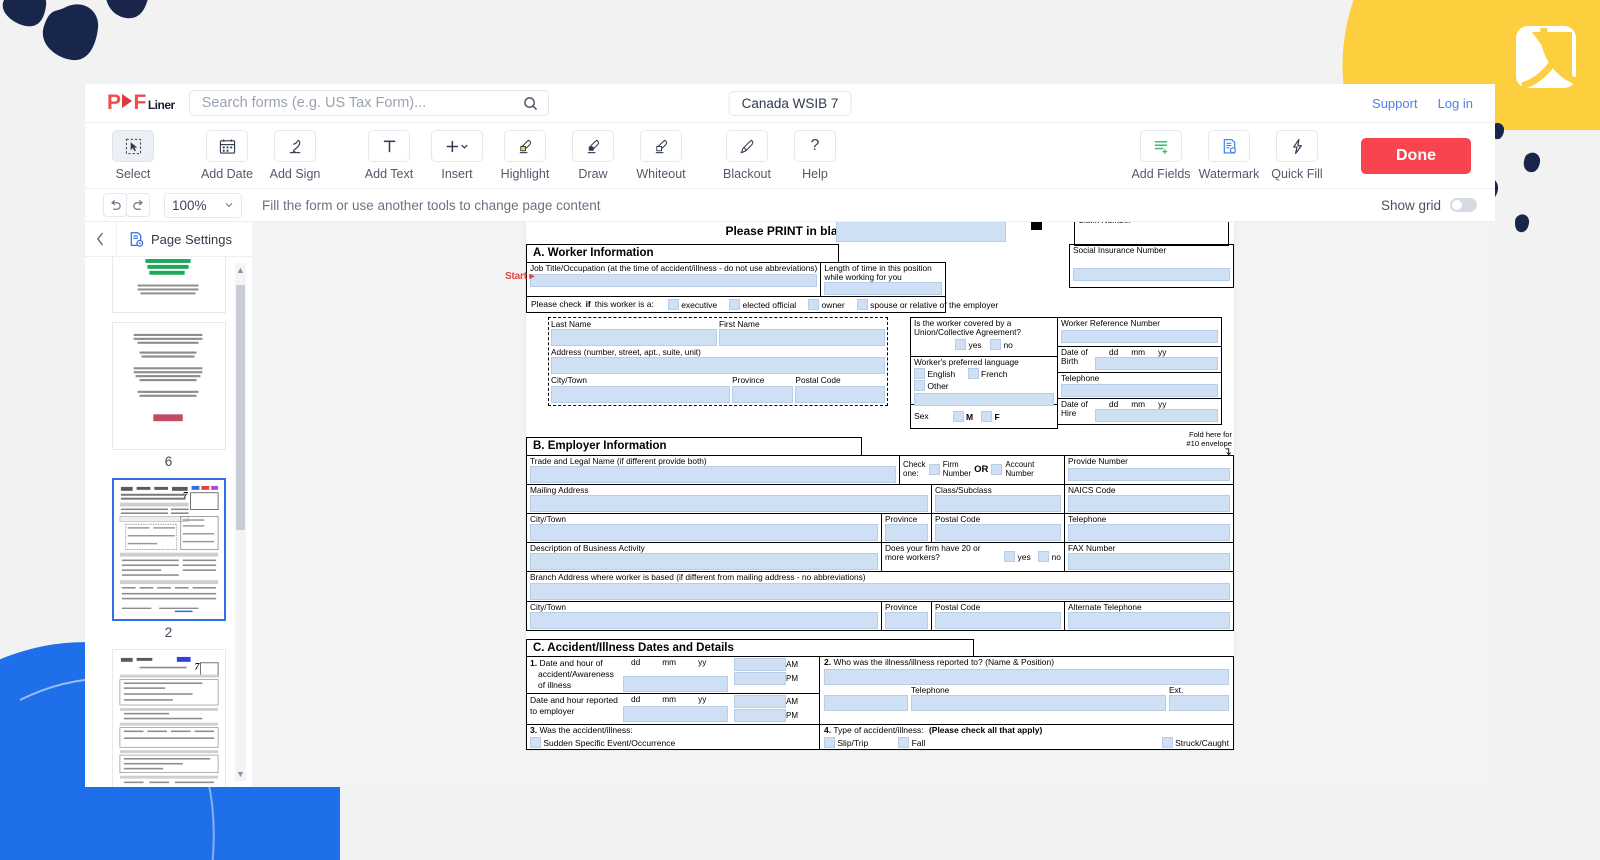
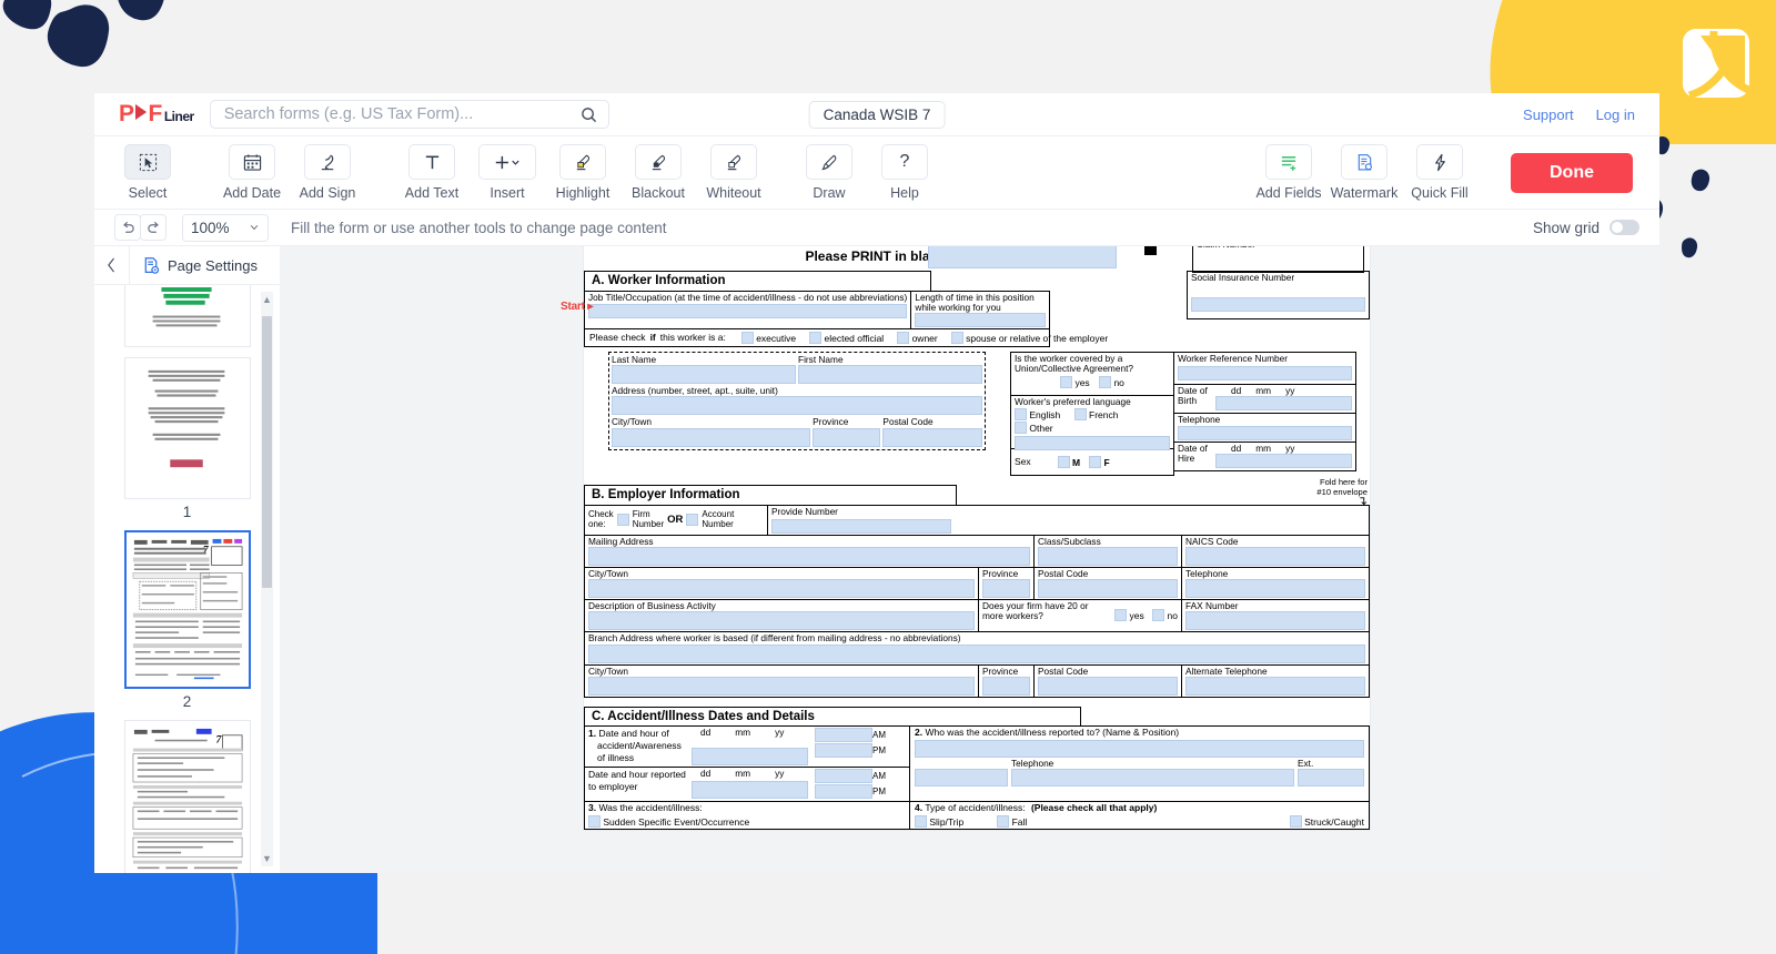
  P
  F
  Liner
  Search forms (e.g. US Tax Form)...
  Canada WSIB 7
  Support
  Log in
  Select
  Add Date
  Add Sign
  Add Text
  Insert
  Highlight
- Draw
+ Blackout
  Whiteout
- Blackout
+ Draw
  ?
  Help
  Add Fields
  Watermark
  Quick Fill
  Done
  100%
  Fill the form or use another tools to change page content
  Show grid
  Page Settings
- 6
+ 1
  7
  2
  7
  ▲
  ▼
  Start ▸
  Please PRINT in bla
  A. Worker Information
  Job Title/Occupation (at the time of accident/illness - do not use abbreviations)
  Length of time in this position
  while working for you
  Please check
  if
  this worker is a:
  executive
  elected official
  owner
  spouse or relative of the employer
  Social Insurance Number
  Last Name
  First Name
  Address (number, street, apt., suite, unit)
  City/Town
  Province
  Postal Code
  Is the worker covered by a
  Union/Collective Agreement?
  yes no
  Worker's preferred language
  English French
  Other
  Sex
  M
  F
  Worker Reference Number
  Date of
  Birth
  dd
  mm
  yy
  Telephone
  Date of
  Hire
  dd
  mm
  yy
  Fold here for
  #10 envelope
  ↴
  B. Employer Information
- Trade and Legal Name (if different provide both)
  Check
  one:
  Firm
  Number
  OR
  Account
  Number
  Provide Number
  Mailing Address
  Class/Subclass
  NAICS Code
  City/Town
  Province
  Postal Code
  Telephone
  Description of Business Activity
  Does your firm have 20 or
  more workers?
  yes no
  FAX Number
  Branch Address where worker is based (if different from mailing address - no abbreviations)
  City/Town
  Province
  Postal Code
  Alternate Telephone
  C. Accident/Illness Dates and Details
  1. Date and hour of
  accident/Awareness
  of illness
  dd
  mm
  yy
  AM
  PM
  Date and hour reported
  to employer
  dd
  mm
  yy
  AM
  PM
- 2. Who was the illness/illness reported to? (Name & Position)
+ 2. Who was the accident/illness reported to? (Name & Position)
  Telephone
  Ext.
  3. Was the accident/illness:
  Sudden Specific Event/Occurrence
  4. Type of accident/illness: (Please check all that apply)
  Slip/Trip
  Fall
  Struck/Caught
